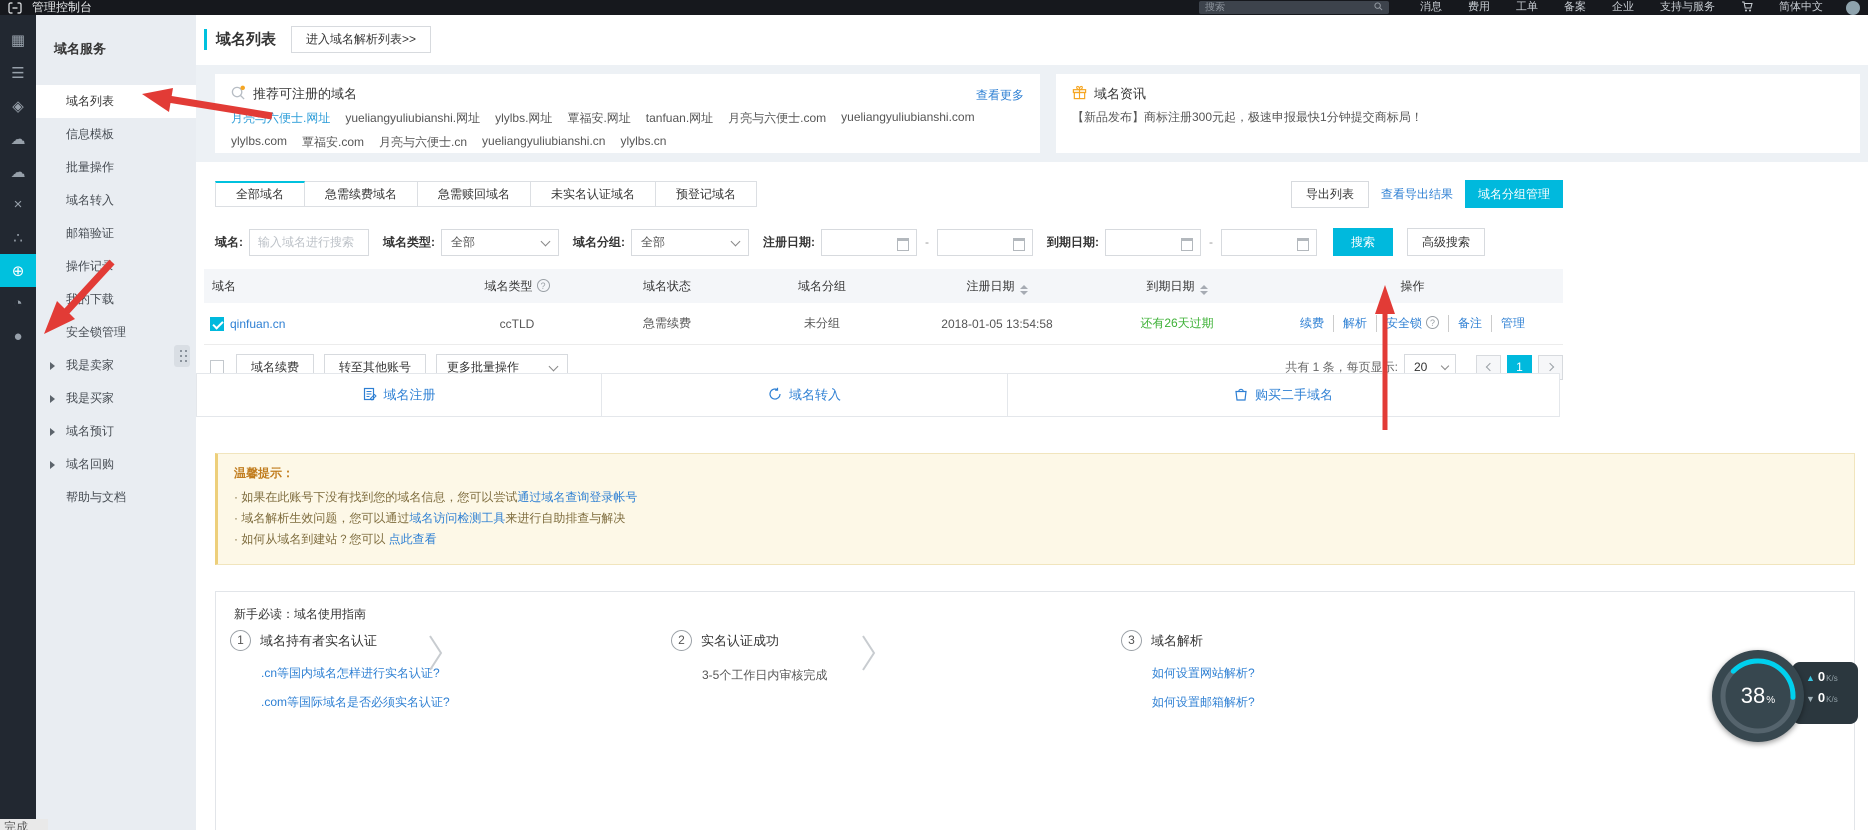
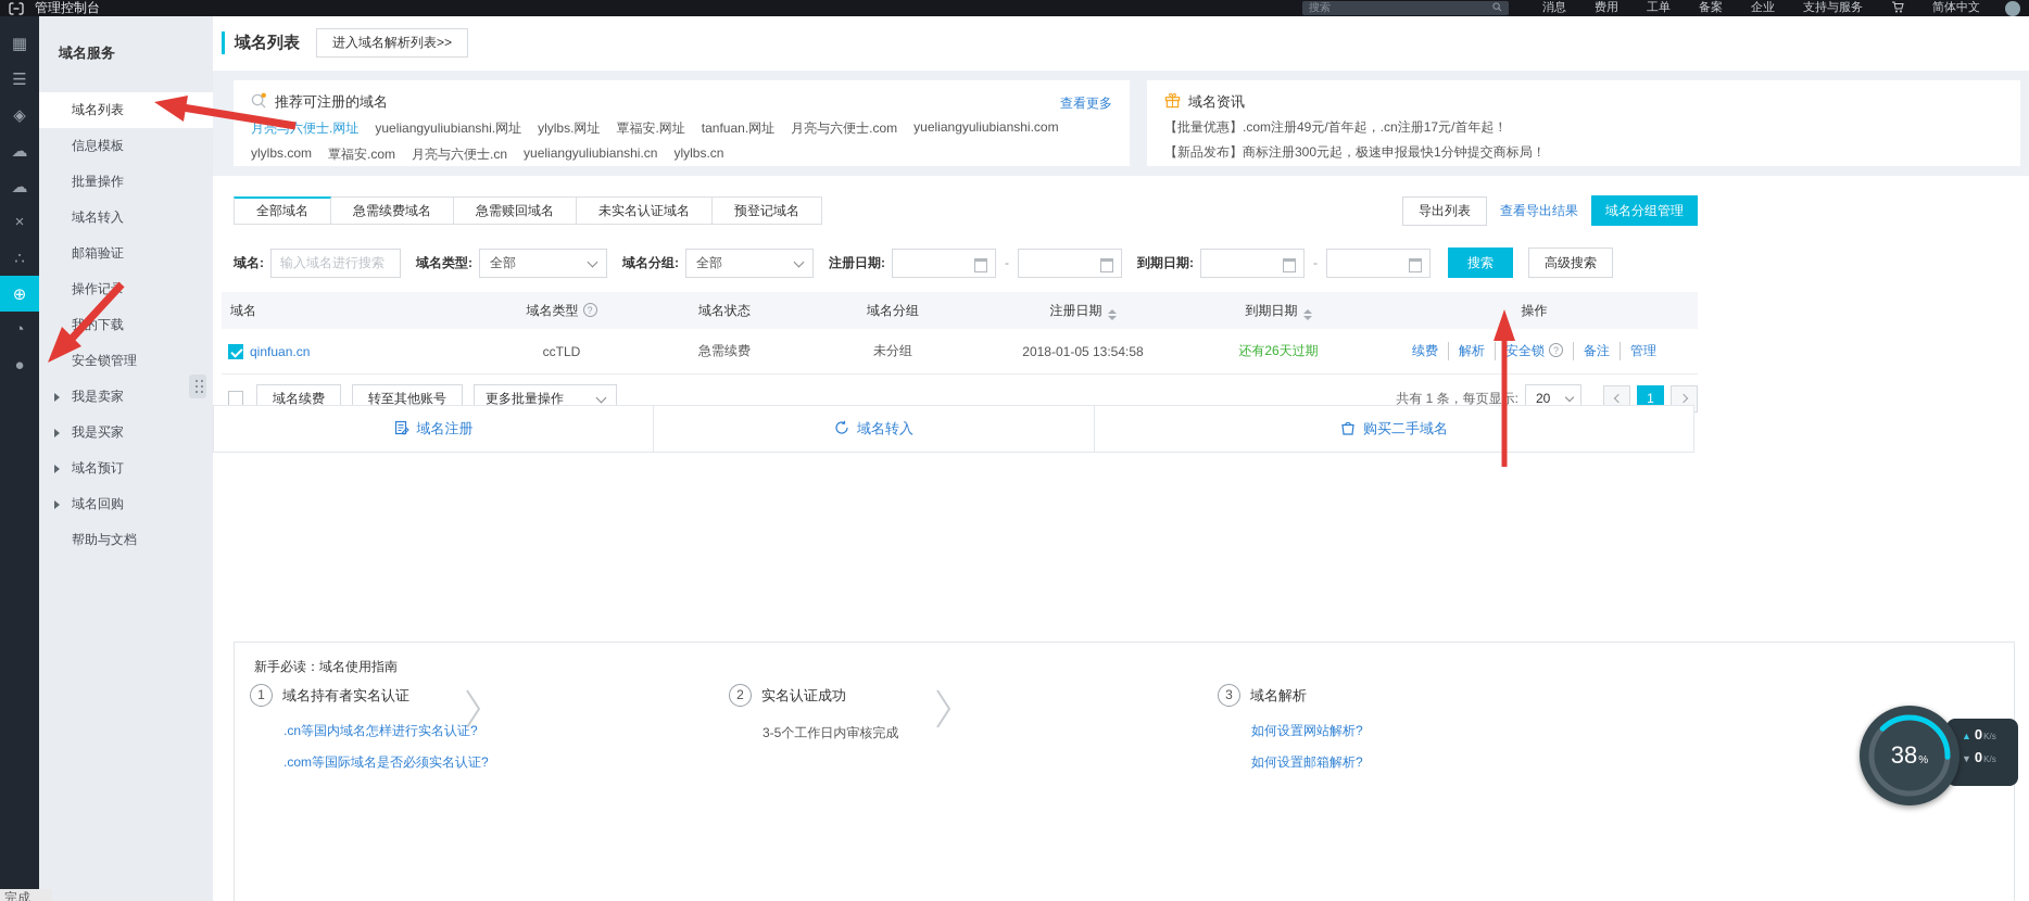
  管理控制台
  搜索
  消息
  费用
  工单
  备案
  企业
  支持与服务
  简体中文
  ▦
  ☰
  ◈
  ☁
  ☁
  ×
  ∴
  ⊕
  ◔
  ●
  域名服务
  域名列表
  信息模板
  批量操作
  域名转入
  邮箱验证
  操作记
  我的下载
  安全锁管理
  我是卖家
  我是买家
  域名预订
  域名回购
  帮助与文档
  域名列表
  进入域名解析列表>>
  推荐可注册的域名
  查看更多
  月亮与六便士.网址
  yueliangyuliubianshi.网址
  ylylbs.网址
  覃福安.网址
  tanfuan.网址
  月亮与六便士.com
  yueliangyuliubianshi.com
  ylylbs.com
  覃福安.com
  月亮与六便士.cn
  yueliangyuliubianshi.cn
  ylylbs.cn
  域名资讯
+ 【批量优惠】.com注册49元/首年起，.cn注册17元/首年起！
  【新品发布】商标注册300元起，极速申报最快1分钟提交商标局！
  全部域名
  急需续费域名
  急需赎回域名
  未实名认证域名
  预登记域名
  导出列表
  查看导出结果
  域名分组管理
  域名:
  输入域名进行搜索
  域名类型:
  全部
  域名分组:
  全部
  注册日期:
  -
  到期日期:
  -
  搜索
  高级搜索
  域名
  域名类型 ?
  域名状态
  域名分组
  注册日期
  到期日期
  操作
  qinfuan.cn
  ccTLD
  急需续费
  未分组
  2018-01-05 13:54:58
  还有26天过期
  续费
  解析
  安全锁 ?
  备注
  管理
  域名续费
  转至其他账号
  更多批量操作
  共有 1 条，每页显示:
  20
  1
  域名注册
  域名转入
  购买二手域名
- 温馨提示：
- · 如果在此账号下没有找到您的域名信息，您可以尝试通过域名查询登录帐号
- · 域名解析生效问题，您可以通过域名访问检测工具来进行自助排查与解决
- · 如何从域名到建站？您可以 点此查看
  新手必读：域名使用指南
  1
  域名持有者实名认证
  .cn等国内域名怎样进行实名认证?
  .com等国际域名是否必须实名认证?
  2
  实名认证成功
  3-5个工作日内审核完成
  3
  域名解析
  如何设置网站解析?
  如何设置邮箱解析?
  ▲
  0
  K/s
  ▼
  0
  K/s
  38
  %
  完成
